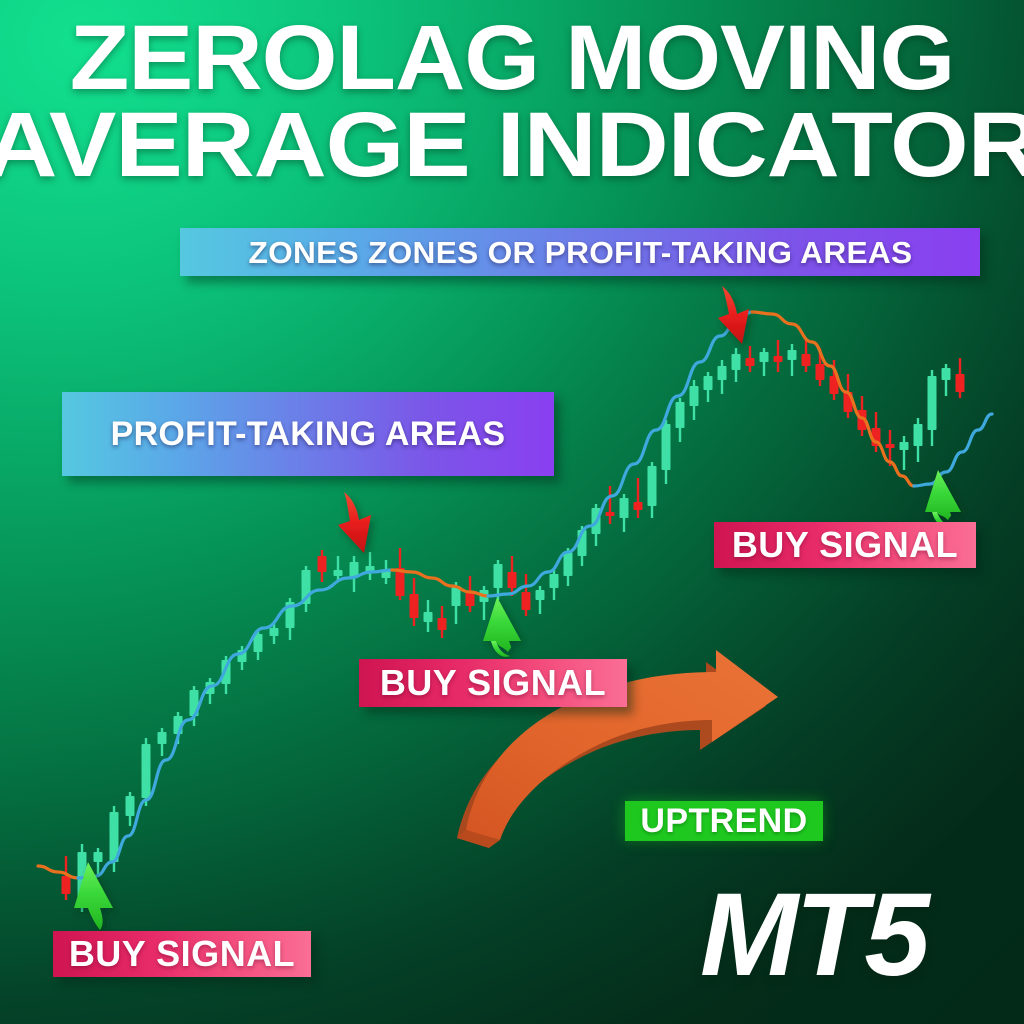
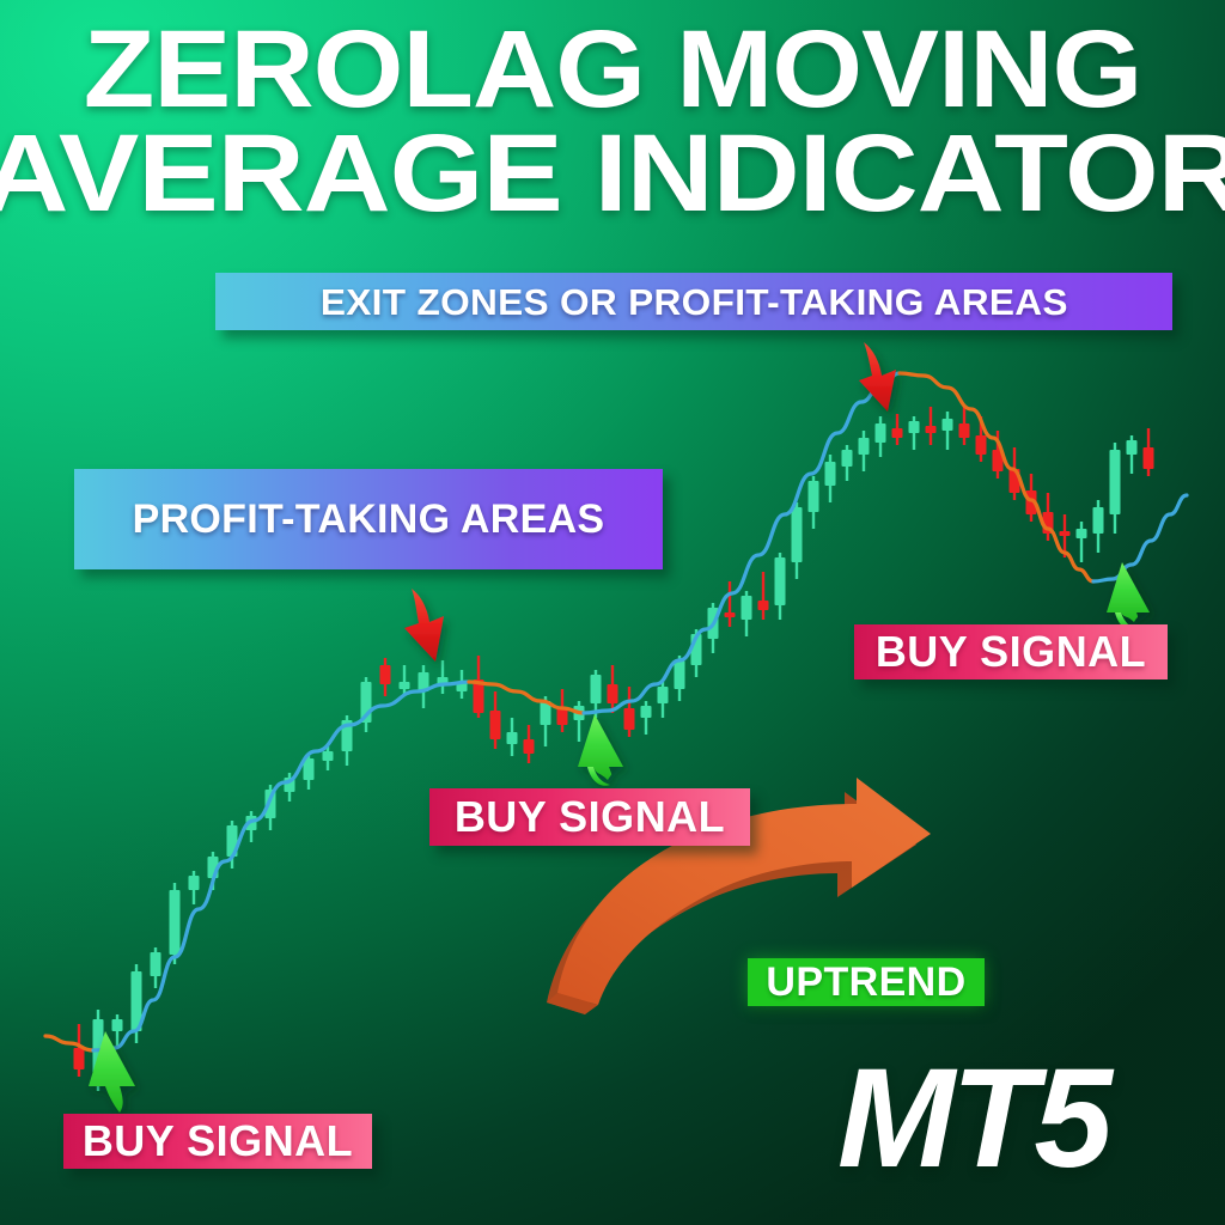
  ZEROLAG MOVING
  AVERAGE INDICATOR
- ZONES ZONES OR PROFIT-TAKING AREAS
+ EXIT ZONES OR PROFIT-TAKING AREAS
  PROFIT-TAKING AREAS
  BUY SIGNAL
  BUY SIGNAL
  BUY SIGNAL
  UPTREND
  MT5
